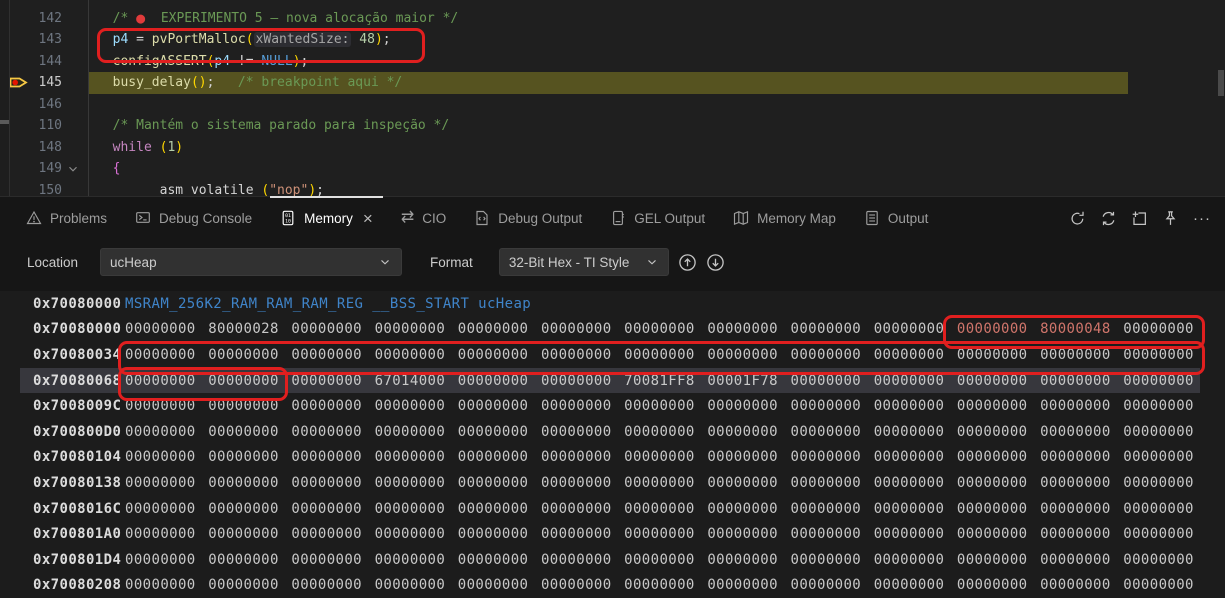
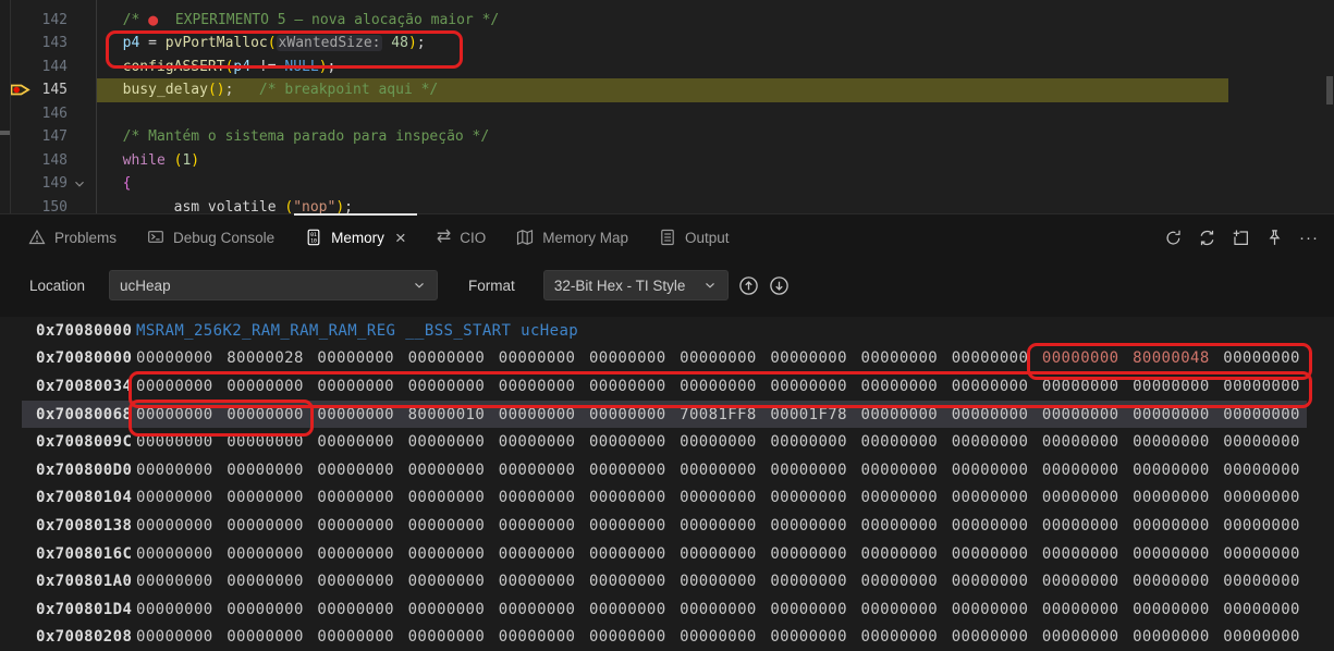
  142
  /*
  ●
  EXPERIMENTO 5 — nova alocação maior */
  143
  p4
  =
  pvPortMalloc
  (
  xWantedSize:
  48
  )
  ;
  144
  configASSERT
  (
  p4
  !=
  NULL
  )
  ;
  145
  busy_delay
  (
  )
  ;
  /* breakpoint aqui */
  146
- 110
+ 147
  /* Mantém o sistema parado para inspeção */
  148
  while
  (
  1
  )
  149
  {
  150
  __asm
  volatile
  (
  "nop"
  )
  ;
  Problems
  Debug Console
  Memory
  ×
  ⇄
  CIO
- Debug Output
- GEL Output
  Memory Map
  Output
  ···
  Location
  ucHeap
  Format
  32-Bit Hex - TI Style
  0x70080000
  MSRAM_256K2_RAM_RAM_RAM_REG __BSS_START ucHeap
  0x70080000
  00000000
  80000028
  00000000
  00000000
  00000000
  00000000
  00000000
  00000000
  00000000
  00000000
  00000000
  80000048
  00000000
  0x70080034
  00000000
  00000000
  00000000
  00000000
  00000000
  00000000
  00000000
  00000000
  00000000
  00000000
  00000000
  00000000
  00000000
  0x70080068
  00000000
  00000000
  00000000
- 67014000
+ 80000010
  00000000
  00000000
  70081FF8
  00001F78
  00000000
  00000000
  00000000
  00000000
  00000000
  0x7008009C
  00000000
  00000000
  00000000
  00000000
  00000000
  00000000
  00000000
  00000000
  00000000
  00000000
  00000000
  00000000
  00000000
  0x700800D0
  00000000
  00000000
  00000000
  00000000
  00000000
  00000000
  00000000
  00000000
  00000000
  00000000
  00000000
  00000000
  00000000
  0x70080104
  00000000
  00000000
  00000000
  00000000
  00000000
  00000000
  00000000
  00000000
  00000000
  00000000
  00000000
  00000000
  00000000
  0x70080138
  00000000
  00000000
  00000000
  00000000
  00000000
  00000000
  00000000
  00000000
  00000000
  00000000
  00000000
  00000000
  00000000
  0x7008016C
  00000000
  00000000
  00000000
  00000000
  00000000
  00000000
  00000000
  00000000
  00000000
  00000000
  00000000
  00000000
  00000000
  0x700801A0
  00000000
  00000000
  00000000
  00000000
  00000000
  00000000
  00000000
  00000000
  00000000
  00000000
  00000000
  00000000
  00000000
  0x700801D4
  00000000
  00000000
  00000000
  00000000
  00000000
  00000000
  00000000
  00000000
  00000000
  00000000
  00000000
  00000000
  00000000
  0x70080208
  00000000
  00000000
  00000000
  00000000
  00000000
  00000000
  00000000
  00000000
  00000000
  00000000
  00000000
  00000000
  00000000
